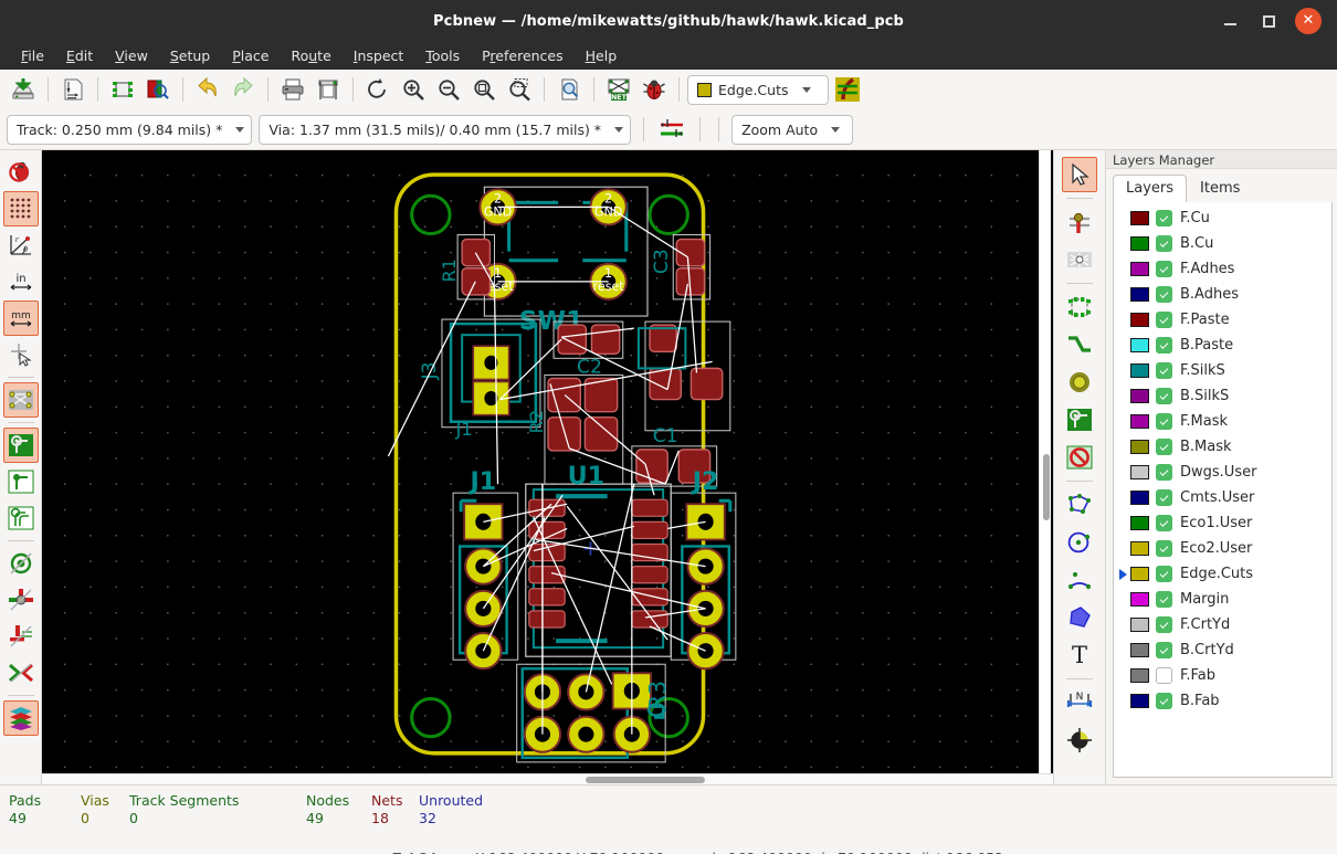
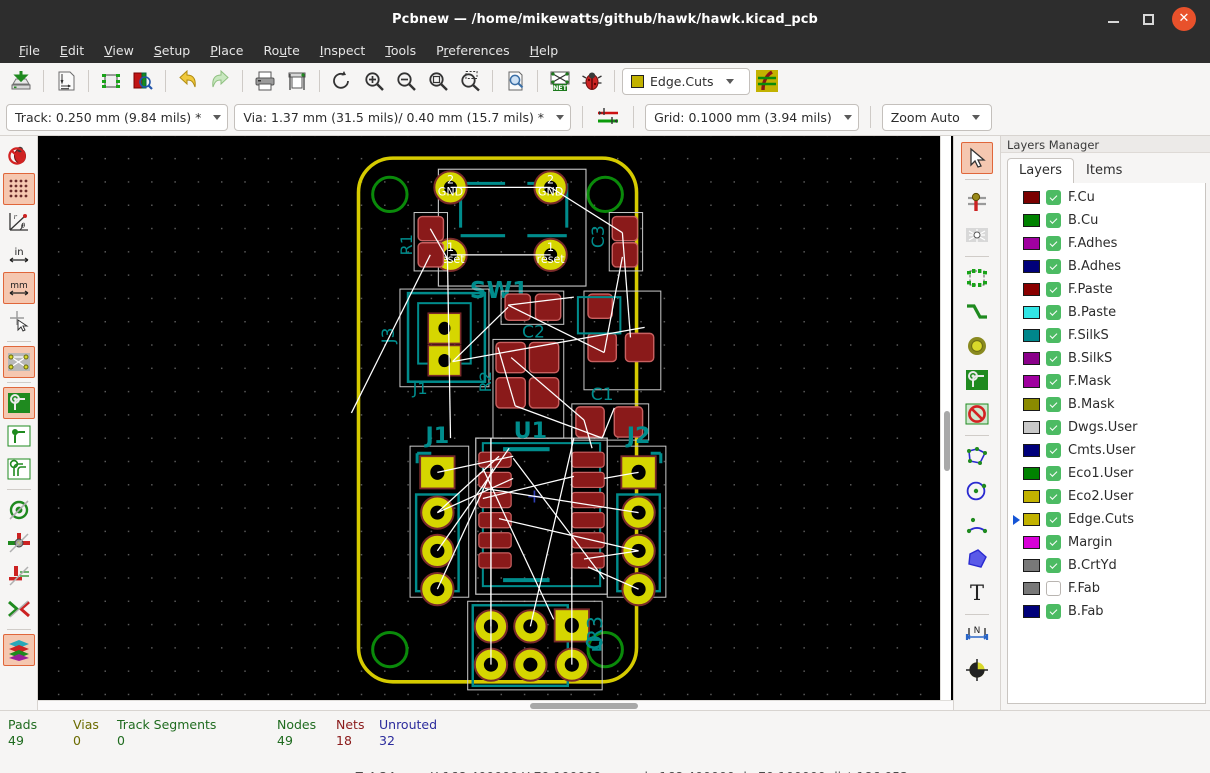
  Pcbnew — /home/mikewatts/github/hawk/hawk.kicad_pcb
  ✕
  File
  Edit
  View
  Setup
  Place
  Route
  Inspect
  Tools
  Preferences
  Help
  NET
  Edge.Cuts
  Track: 0.250 mm (9.84 mils) *
  Via: 1.37 mm (31.5 mils)/ 0.40 mm (15.7 mils) *
+ Grid: 0.1000 mm (3.94 mils)
  Zoom Auto
  r
  θ
  in
  mm
  2
  GND
  2
  GND
  1
  eset
  1
  reset
  J1
  C2
  C1
  U1
  J1
  J2
  T
  N
  Layers Manager
  Layers
  Items
  F.Cu
  B.Cu
  F.Adhes
  B.Adhes
  F.Paste
  B.Paste
  F.SilkS
  B.SilkS
  F.Mask
  B.Mask
  Dwgs.User
  Cmts.User
  Eco1.User
  Eco2.User
  Edge.Cuts
  Margin
- F.CrtYd
  B.CrtYd
  F.Fab
  B.Fab
  Pads
  49
  Vias
  0
  Track Segments
  0
  Nodes
  49
  Nets
  18
  Unrouted
  32
